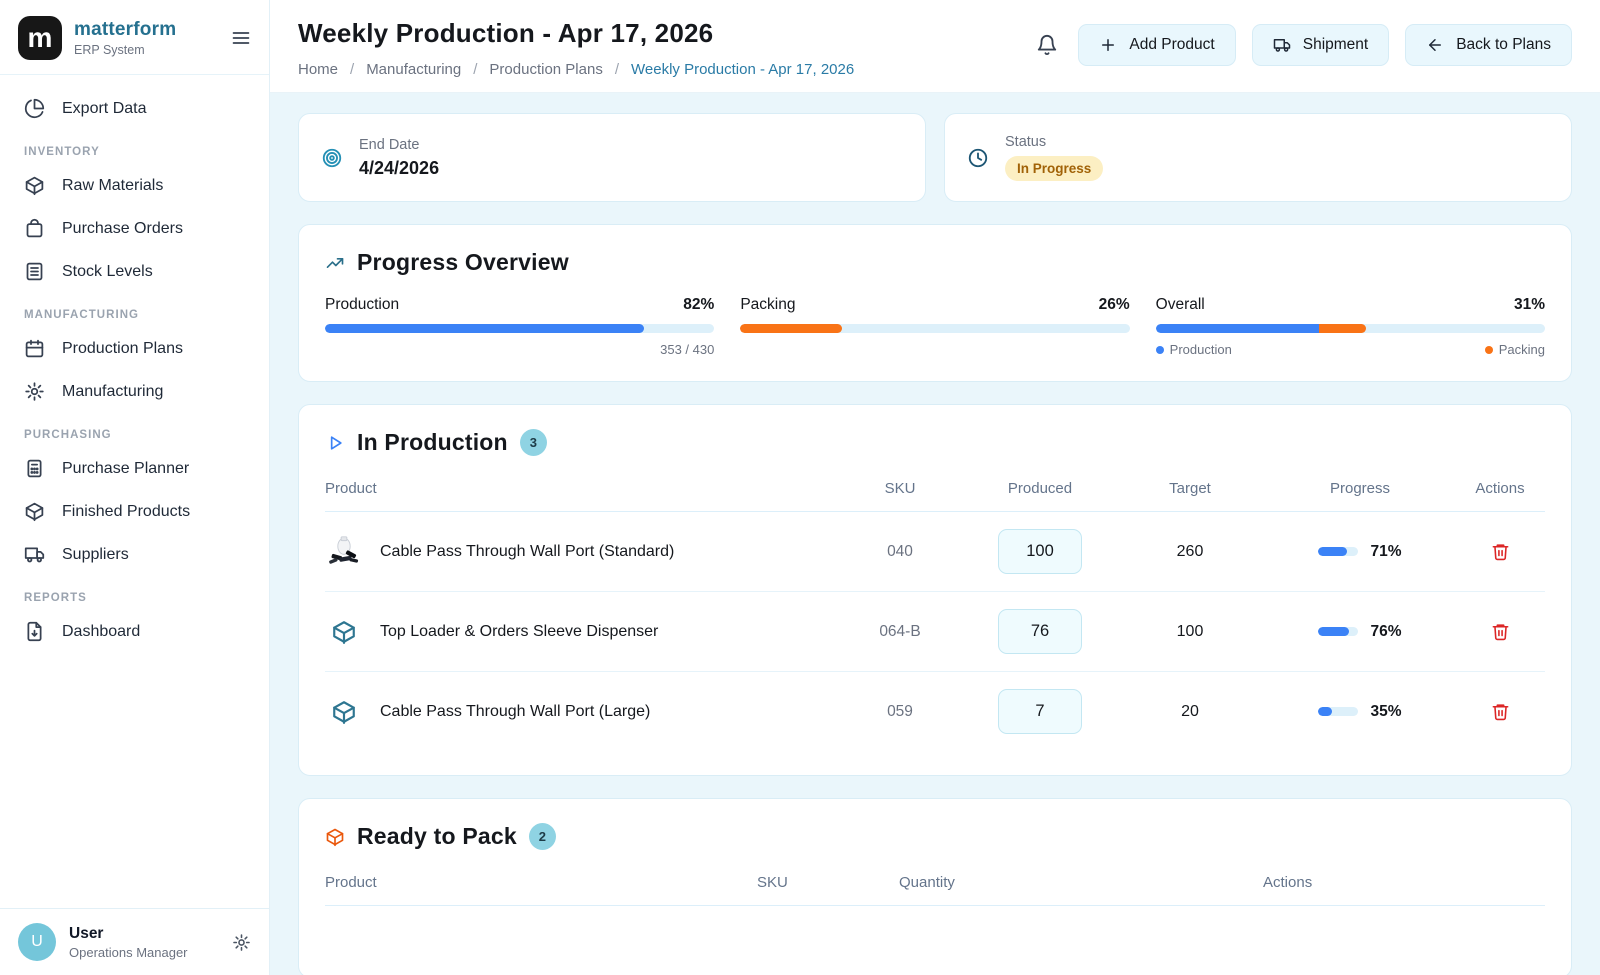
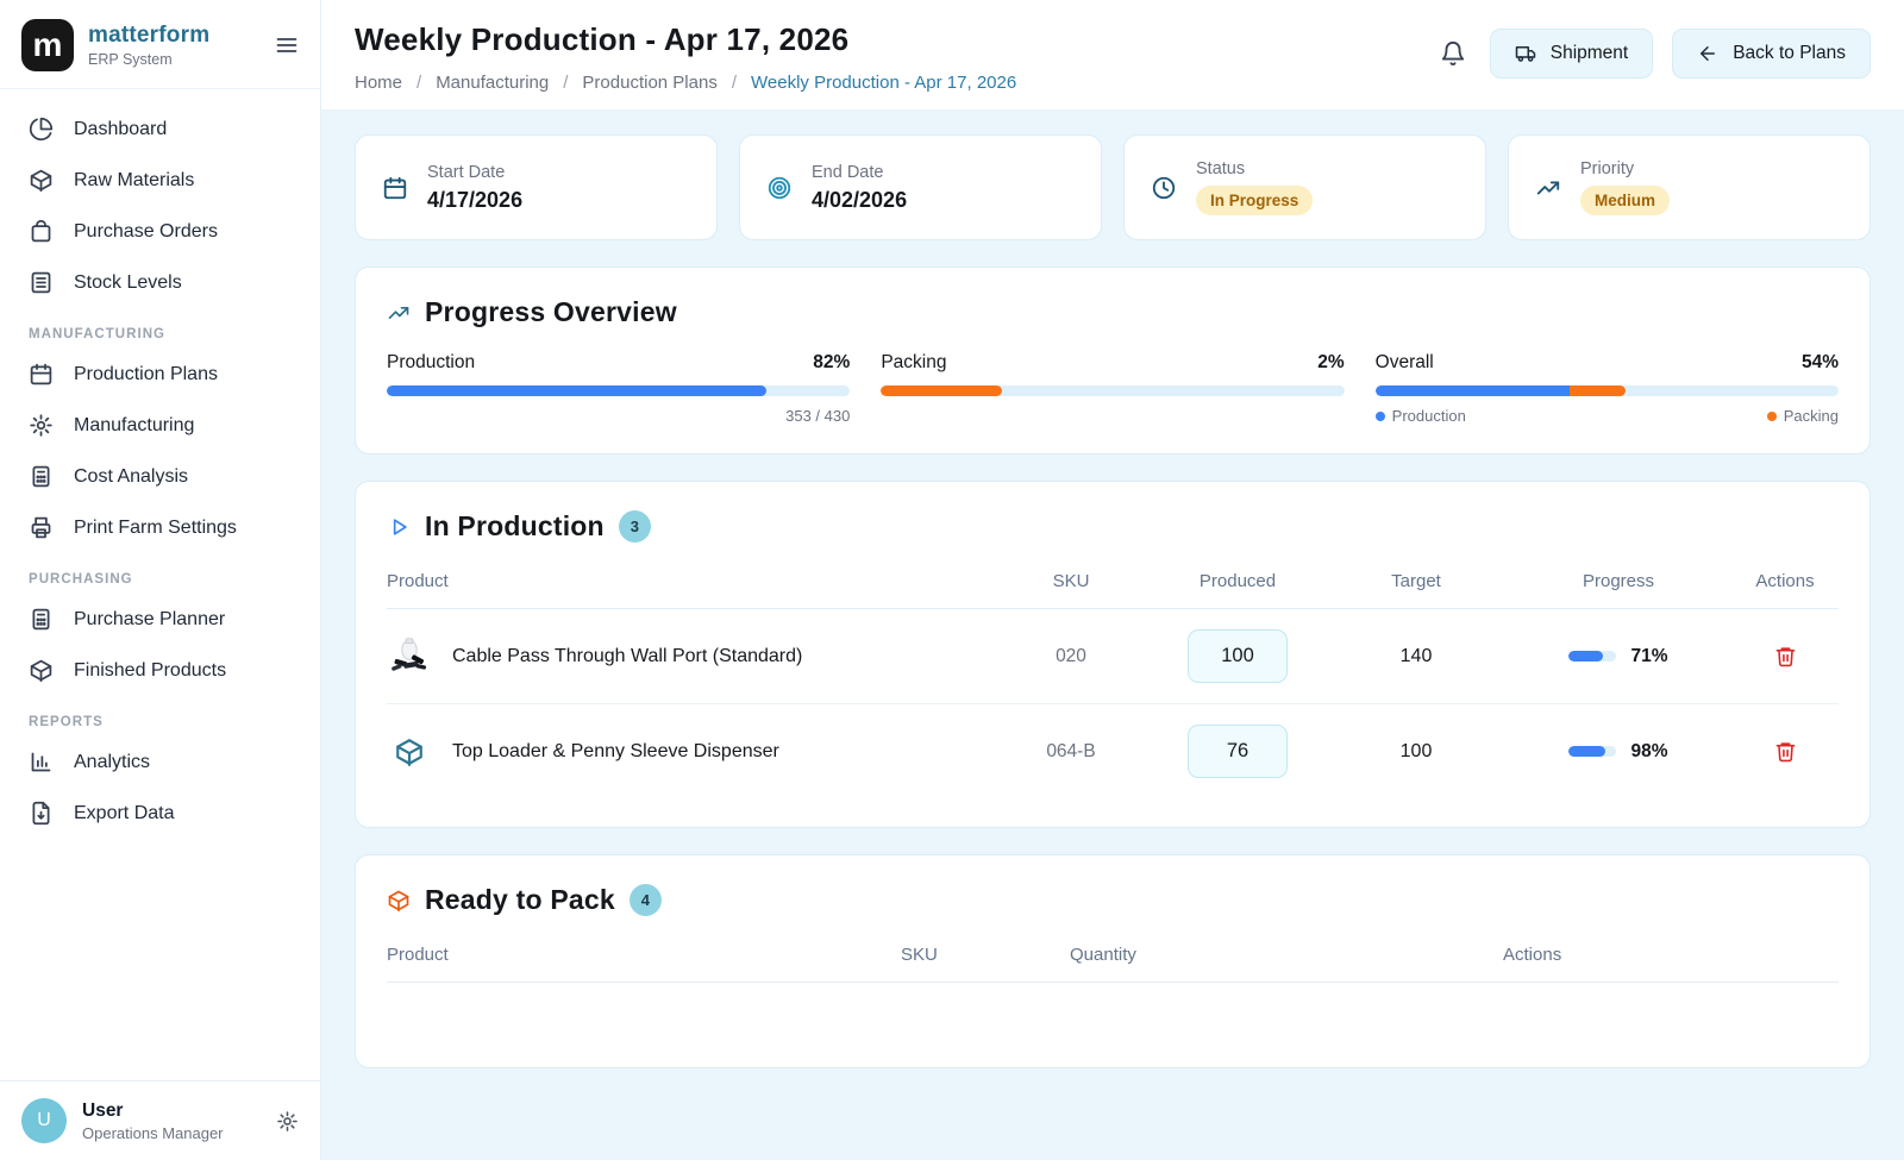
  m
  matterform
  ERP System
- Export Data
+ Dashboard
- INVENTORY
  Raw Materials
  Purchase Orders
  Stock Levels
  MANUFACTURING
  Production Plans
  Manufacturing
+ Cost Analysis
+ Print Farm Settings
  PURCHASING
  Purchase Planner
  Finished Products
- Suppliers
  REPORTS
+ Analytics
- Dashboard
+ Export Data
  U
  User
  Operations Manager
  Weekly Production - Apr 17, 2026
  Home
  /
  Manufacturing
  /
  Production Plans
  /
  Weekly Production - Apr 17, 2026
- Add Product
  Shipment
  Back to Plans
+ Start Date
+ 4/17/2026
  End Date
- 4/24/2026
+ 4/02/2026
  Status
  In Progress
+ Priority
+ Medium
  Progress Overview
  Production
  82%
  353 / 430
  Packing
- 26%
+ 2%
  Overall
- 31%
+ 54%
  Production
  Packing
  In Production
  3
  Product
  SKU
  Produced
  Target
  Progress
  Actions
  Cable Pass Through Wall Port (Standard)
- 040
+ 020
  100
- 260
+ 140
  71%
- Top Loader & Orders Sleeve Dispenser
+ Top Loader & Penny Sleeve Dispenser
  064-B
  76
  100
- 76%
+ 98%
- Cable Pass Through Wall Port (Large)
- 059
- 7
- 20
- 35%
  Ready to Pack
- 2
+ 4
  Product
  SKU
  Quantity
  Actions
